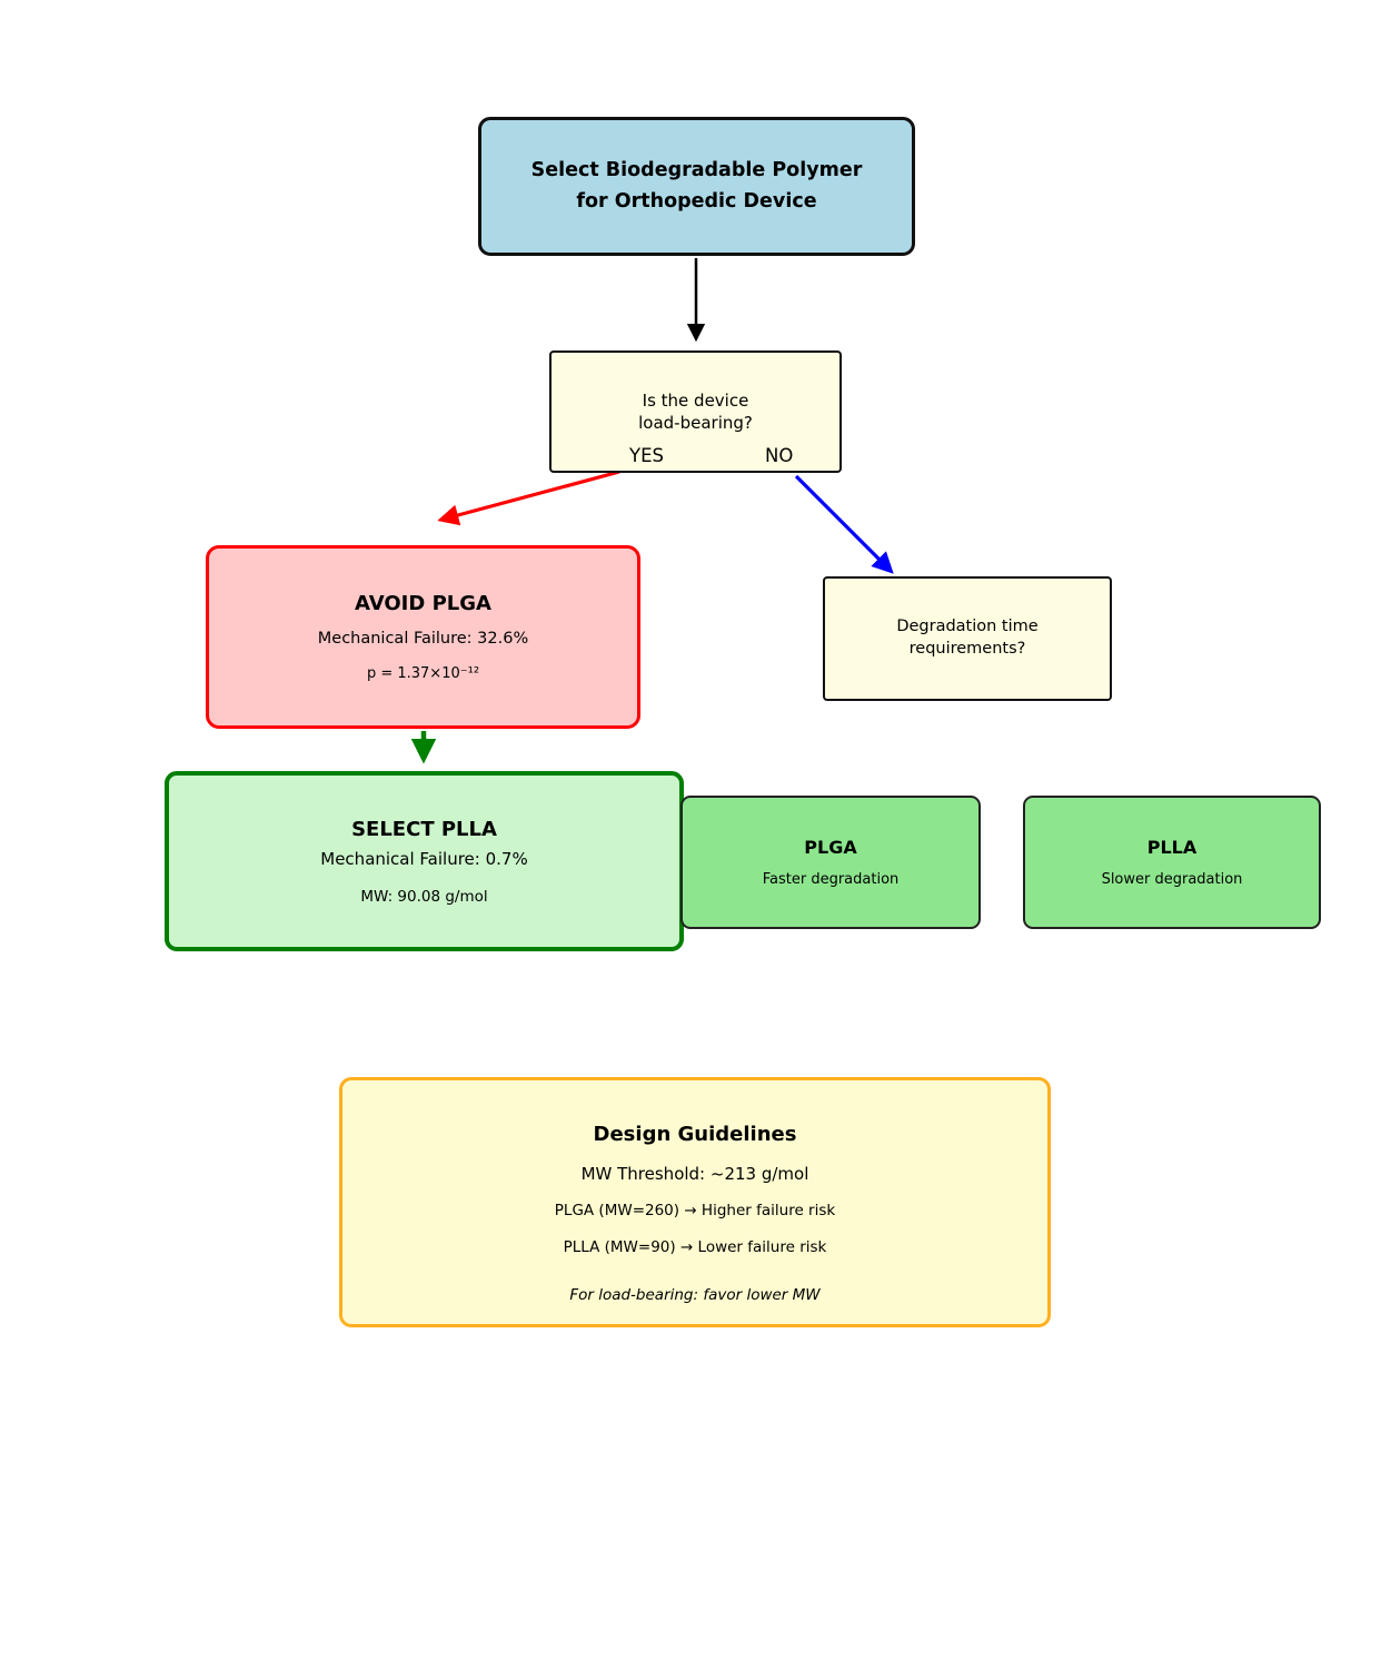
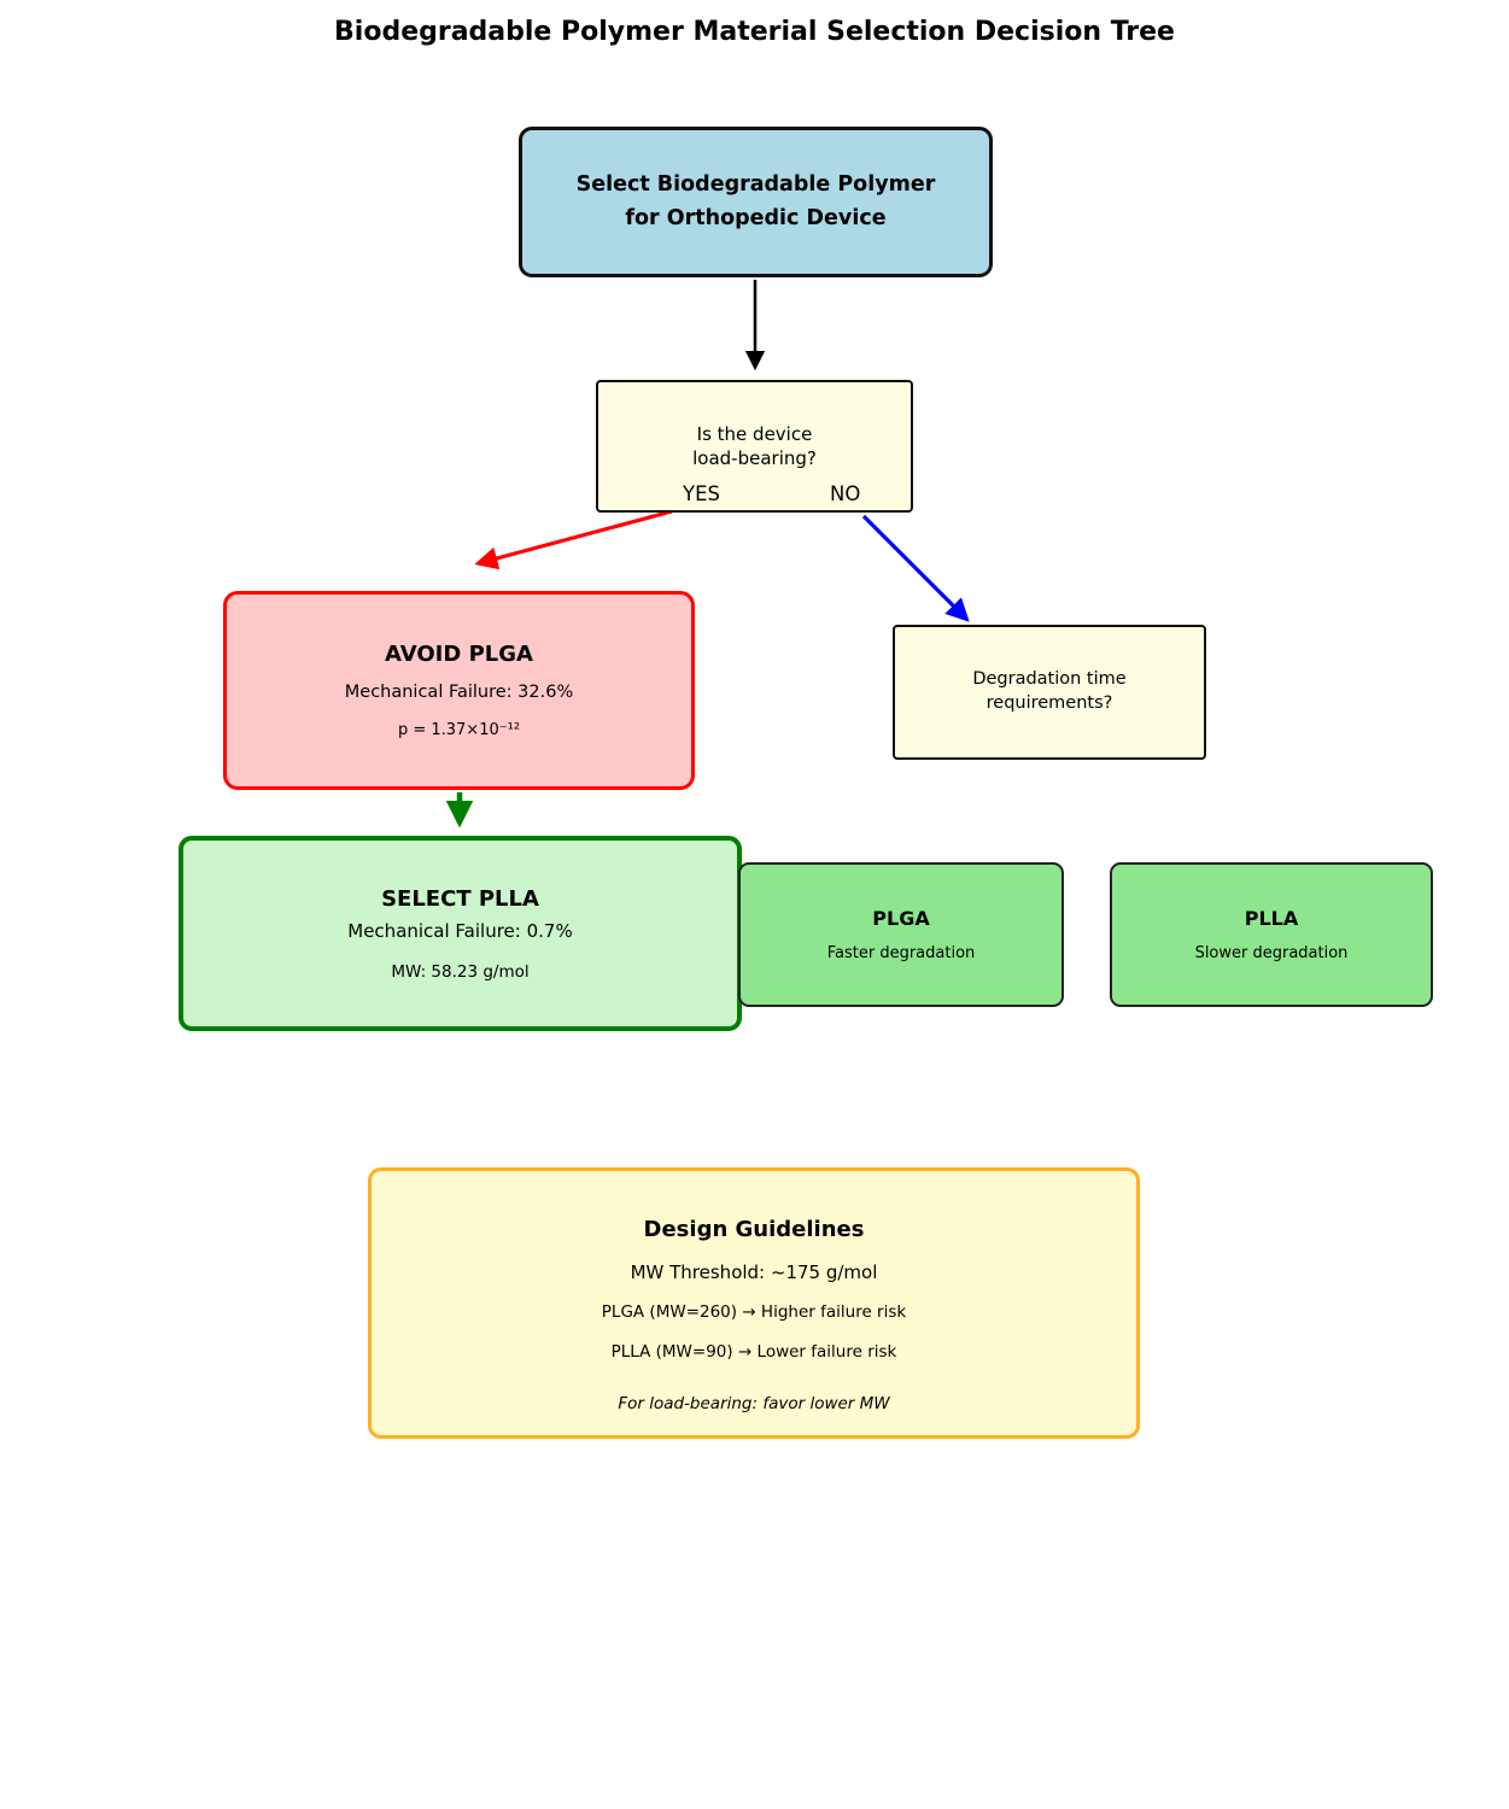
+ Biodegradable Polymer Material Selection Decision Tree
  Select Biodegradable Polymer
  for Orthopedic Device
  Is the device
  load-bearing?
  YES
  NO
  AVOID PLGA
  Mechanical Failure: 32.6%
  p = 1.37×10⁻¹²
  Degradation time
  requirements?
  SELECT PLLA
  Mechanical Failure: 0.7%
- MW: 90.08 g/mol
+ MW: 58.23 g/mol
  PLGA
  Faster degradation
  PLLA
  Slower degradation
  Design Guidelines
- MW Threshold: ~213 g/mol
+ MW Threshold: ~175 g/mol
  PLGA (MW=260) → Higher failure risk
  PLLA (MW=90) → Lower failure risk
  For load-bearing: favor lower MW
